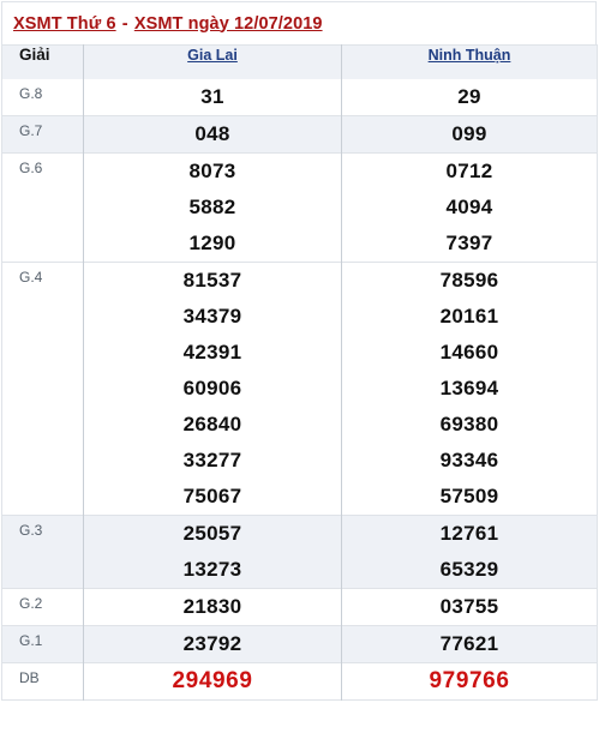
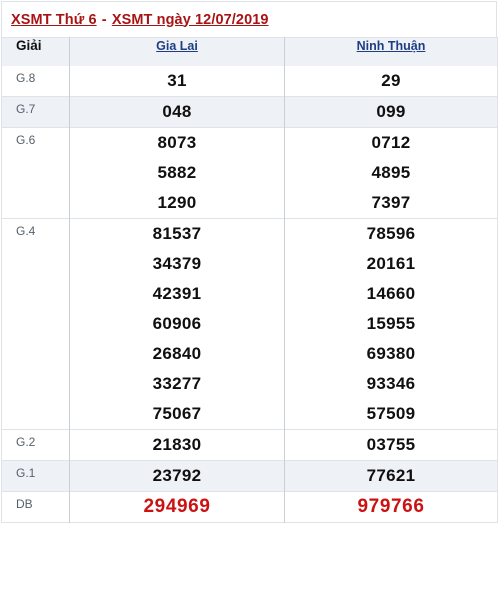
  XSMT Thứ 6 - XSMT ngày 12/07/2019
  Giải	Gia Lai	Ninh Thuận
  G.8	31	29
  G.7	048	099
- G.6	807358821290	071240947397
+ G.6	807358821290	071248957397
- G.4	81537343794239160906268403327775067	78596201611466013694693809334657509
+ G.4	81537343794239160906268403327775067	78596201611466015955693809334657509
- G.3	2505713273	1276165329
  G.2	21830	03755
  G.1	23792	77621
  DB	294969	979766
